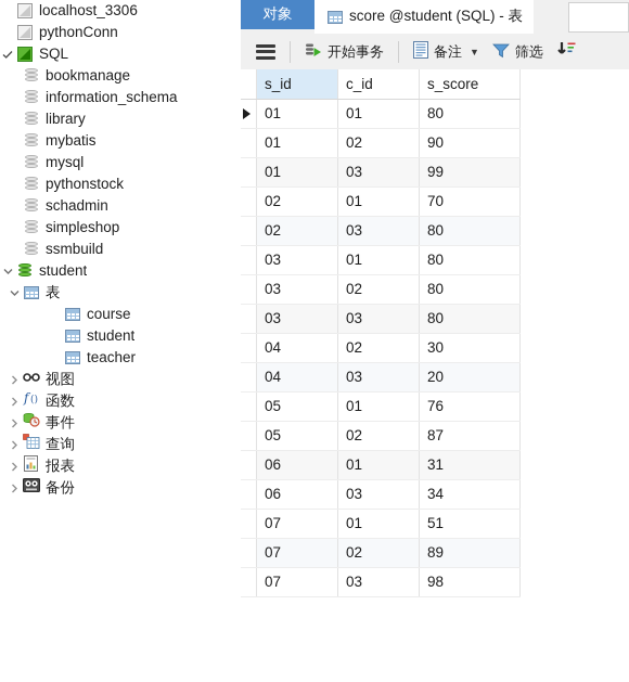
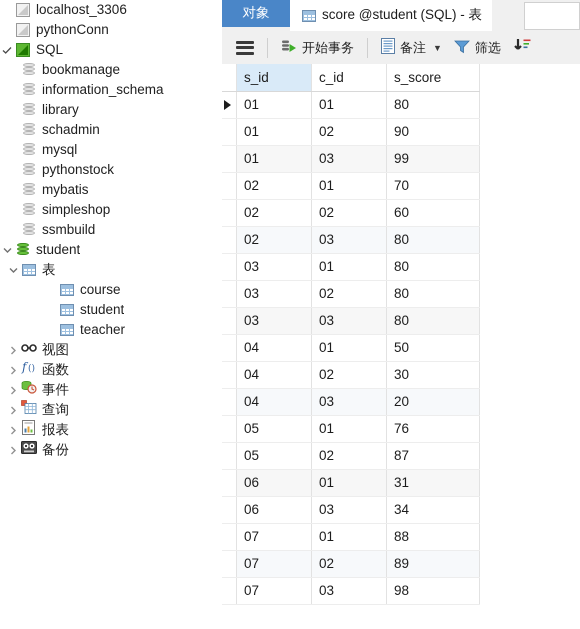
  localhost_3306
  pythonConn
  SQL
  bookmanage
  information_schema
  library
- mybatis
+ schadmin
  mysql
  pythonstock
- schadmin
+ mybatis
  simpleshop
  ssmbuild
  student
  表
  course
  student
  teacher
  视图
  f
  ()
  函数
  事件
  查询
  报表
  备份
  对象
  score @student (SQL) - 表
  开始事务
  备注
  ▼
  筛选
  	s_id	c_id	s_score
  	01	01	80
  	01	02	90
  	01	03	99
  	02	01	70
+ 	02	02	60
  	02	03	80
  	03	01	80
  	03	02	80
  	03	03	80
+ 	04	01	50
  	04	02	30
  	04	03	20
  	05	01	76
  	05	02	87
  	06	01	31
  	06	03	34
- 	07	01	51
+ 	07	01	88
  	07	02	89
  	07	03	98
